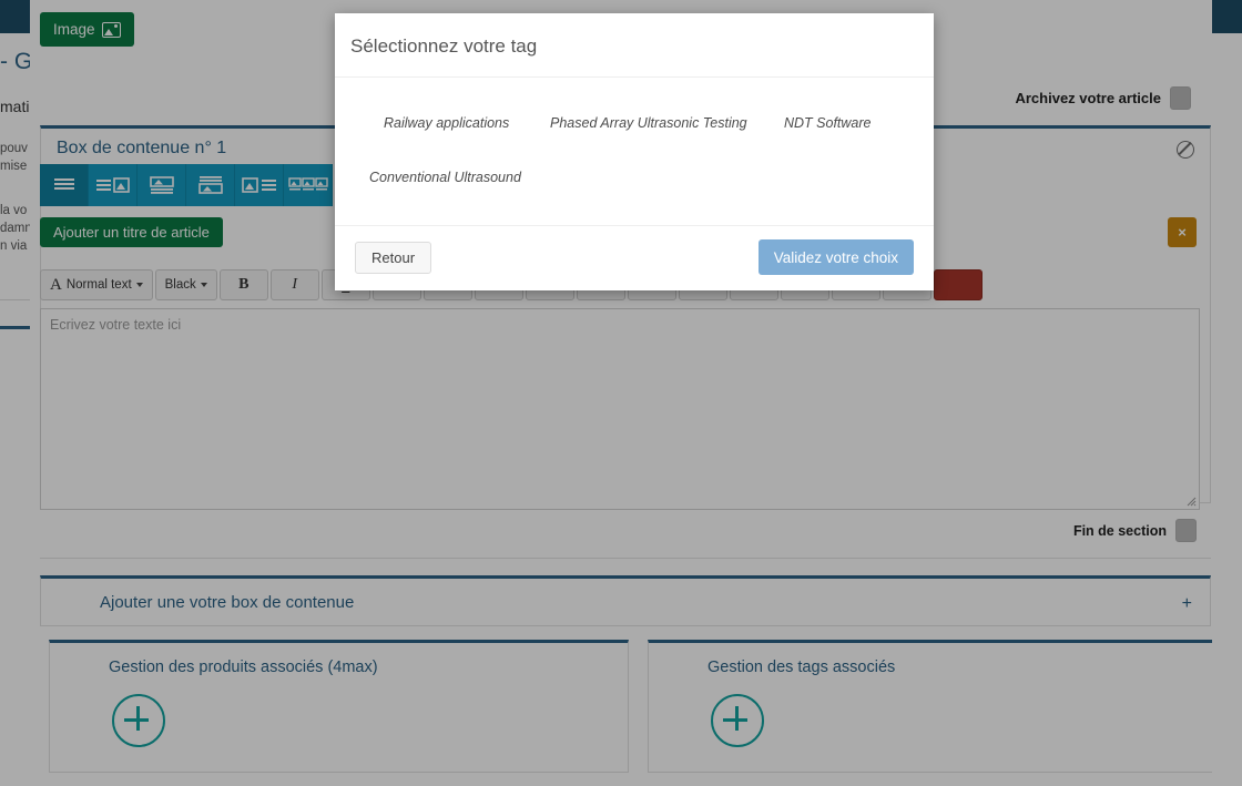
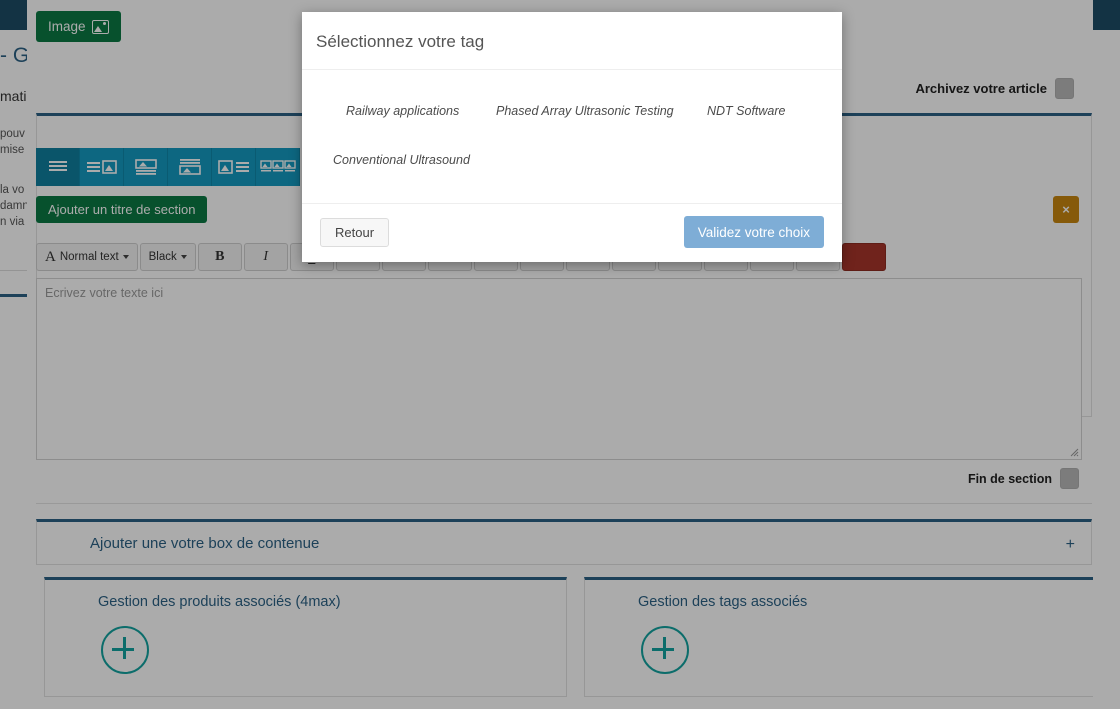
  - G
  mati
  pouv
  mise
  la vo
  damn
  n via
  Image
  Archivez votre article
- Box de contenue n° 1
- Ajouter un titre de article
+ Ajouter un titre de section
  ×
  A
  Normal text
  Black
  B
  I
  Ecrivez votre texte ici
  Fin de section
  Ajouter une votre box de contenue
  +
  Gestion des produits associés (4max)
  Gestion des tags associés
  Sélectionnez votre tag
  Railway applications
  Phased Array Ultrasonic Testing
  NDT Software
  Conventional Ultrasound
  Retour
  Validez votre choix
